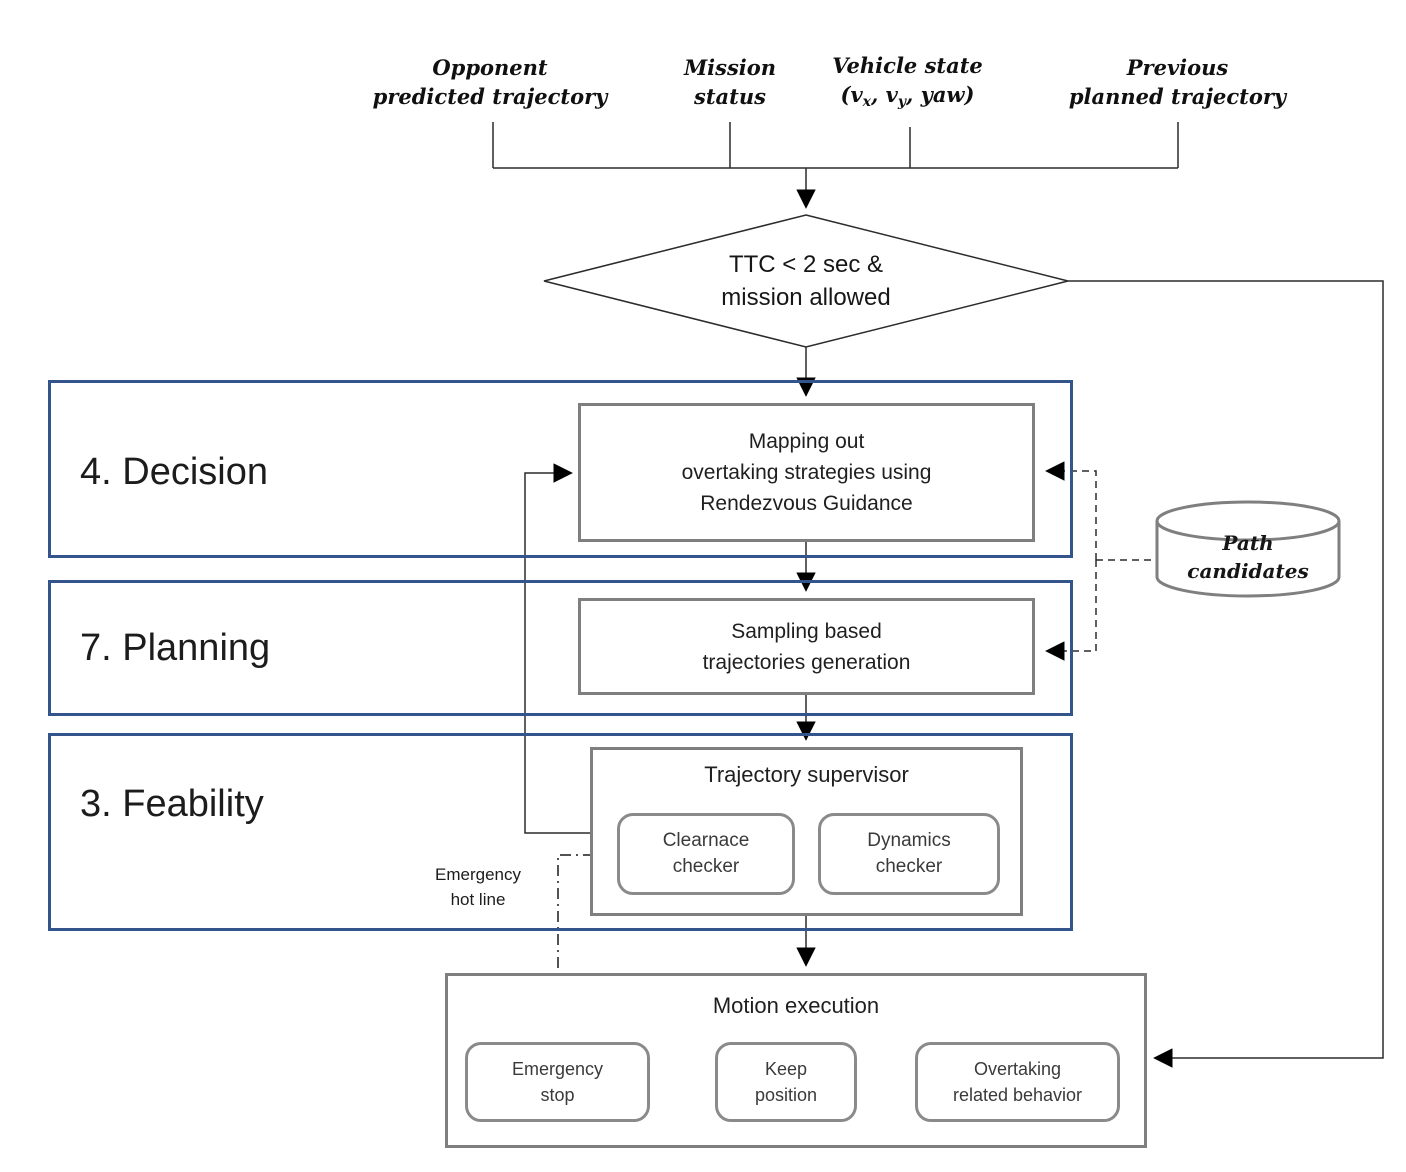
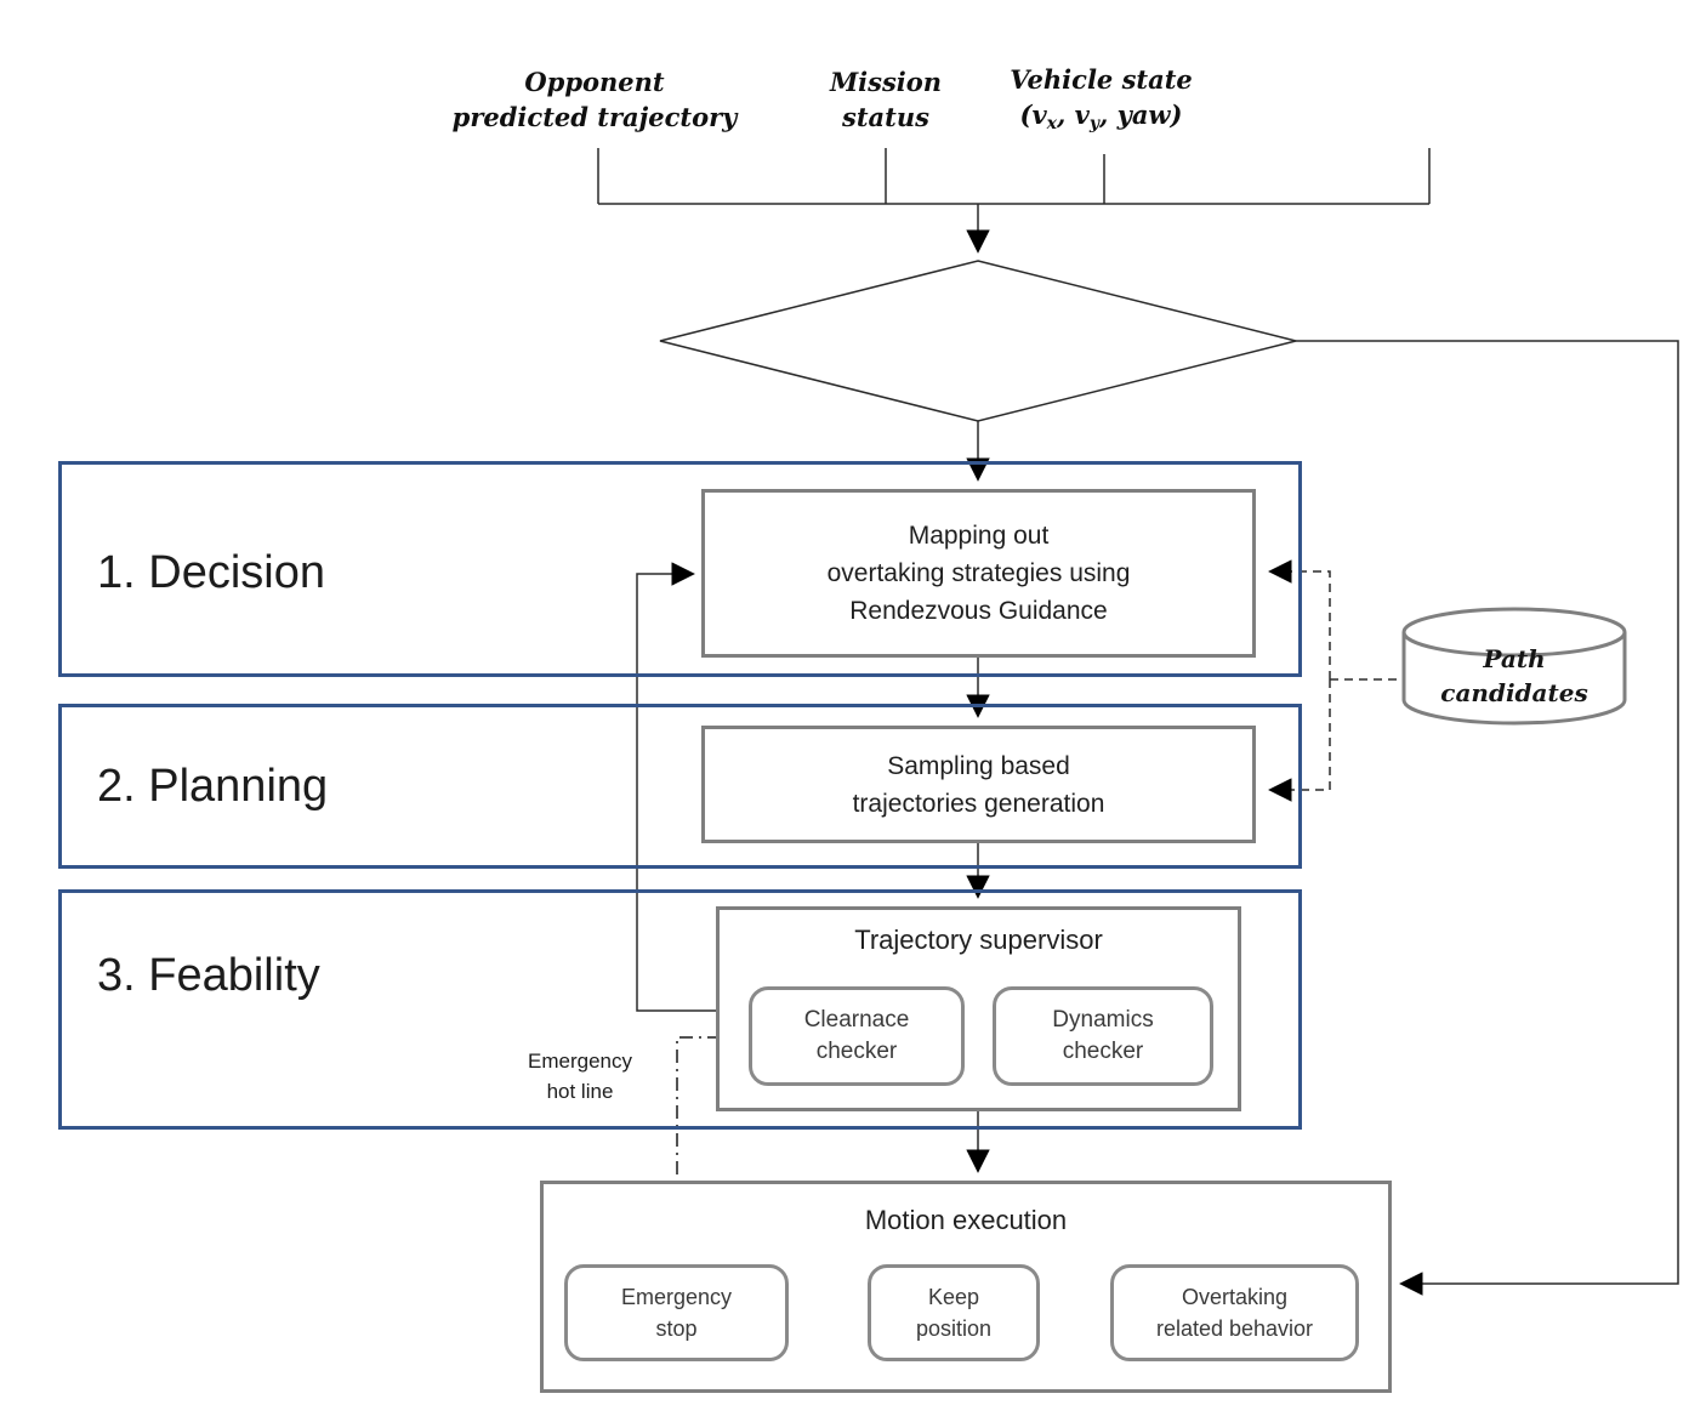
  Opponent
  predicted trajectory
  Mission
  status
  Vehicle state
  (vx, vy, yaw)
- Previous
- planned trajectory
- TTC < 2 sec &
- mission allowed
- 4. Decision
+ 1. Decision
  Mapping out
  overtaking strategies using
  Rendezvous Guidance
- 7. Planning
+ 2. Planning
  Sampling based
  trajectories generation
  3. Feability
  Trajectory supervisor
  Clearnace
  checker
  Dynamics
  checker
  Emergency
  hot line
  Motion execution
  Emergency
  stop
  Keep
  position
  Overtaking
  related behavior
  Path
  candidates
